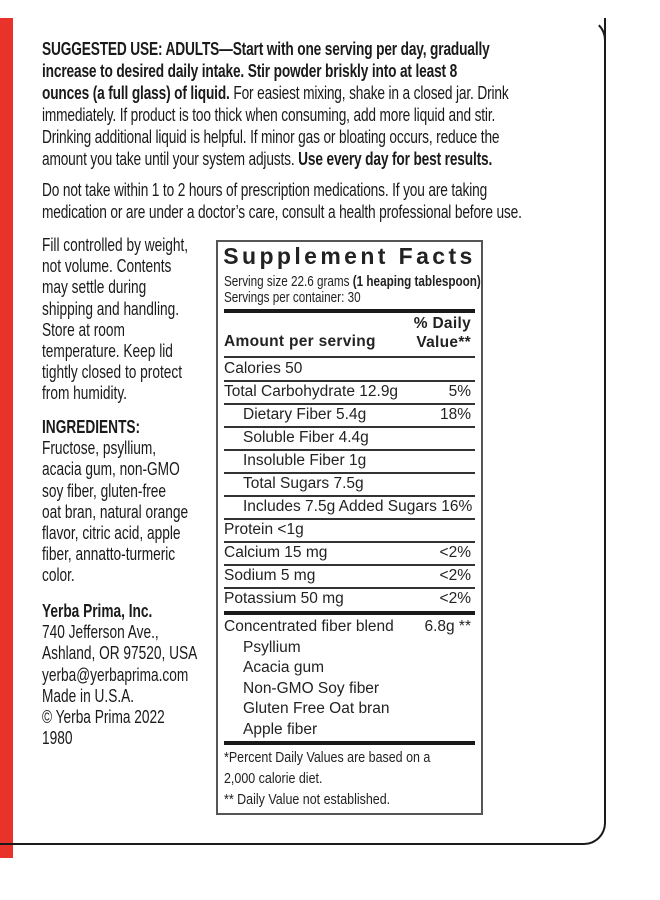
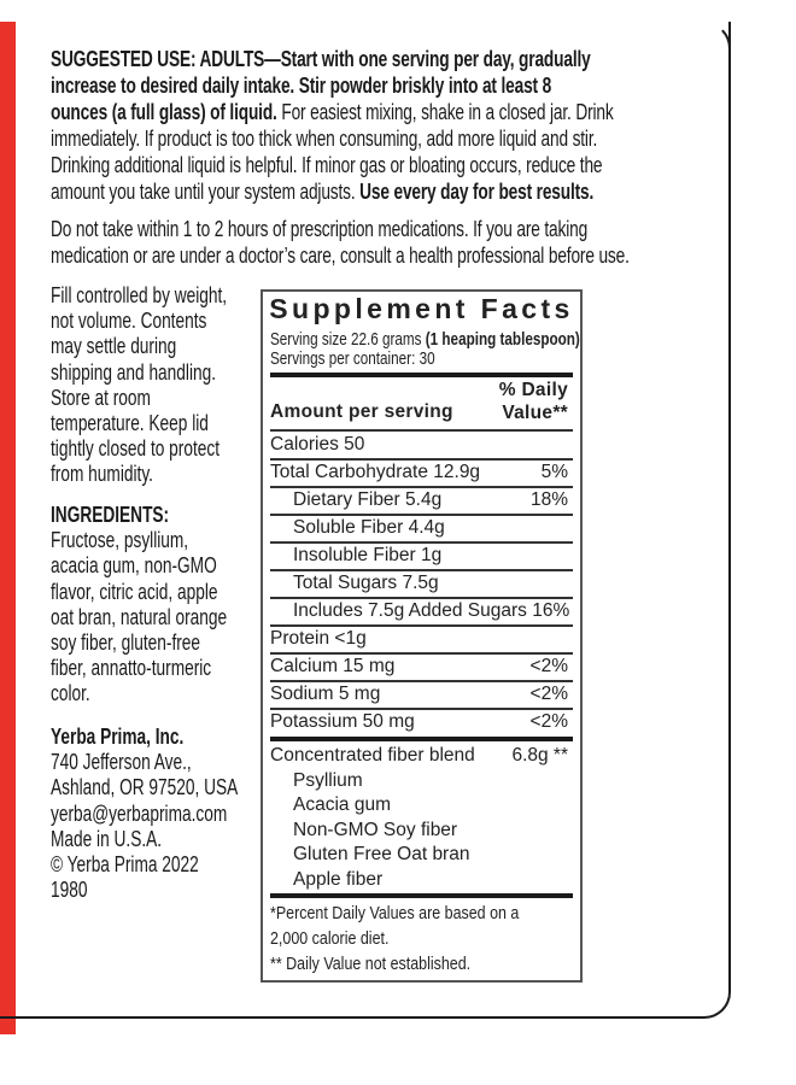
  SUGGESTED USE: ADULTS—Start with one serving per day, gradually
  increase to desired daily intake. Stir powder briskly into at least 8
  ounces (a full glass) of liquid. For easiest mixing, shake in a closed jar. Drink
  immediately. If product is too thick when consuming, add more liquid and stir.
  Drinking additional liquid is helpful. If minor gas or bloating occurs, reduce the
  amount you take until your system adjusts. Use every day for best results.
  Do not take within 1 to 2 hours of prescription medications. If you are taking
  medication or are under a doctor’s care, consult a health professional before use.
  Fill controlled by weight,
  not volume. Contents
  may settle during
  shipping and handling.
  Store at room
  temperature. Keep lid
  tightly closed to protect
  from humidity.
  INGREDIENTS:
  Fructose, psyllium,
  acacia gum, non-GMO
- soy fiber, gluten-free
+ flavor, citric acid, apple
  oat bran, natural orange
- flavor, citric acid, apple
+ soy fiber, gluten-free
  fiber, annatto-turmeric
  color.
  Yerba Prima, Inc.
  740 Jefferson Ave.,
  Ashland, OR 97520, USA
  yerba@yerbaprima.com
  Made in U.S.A.
  © Yerba Prima 2022
  1980
  Supplement Facts
  Serving size 22.6 grams (1 heaping tablespoon)
  Servings per container: 30
  % Daily
  Value**
  Amount per serving
  Calories 50
  Total Carbohydrate 12.9g
  5%
  Dietary Fiber 5.4g
  18%
  Soluble Fiber 4.4g
  Insoluble Fiber 1g
  Total Sugars 7.5g
  Includes 7.5g Added Sugars 16%
  Protein <1g
  Calcium 15 mg
  <2%
  Sodium 5 mg
  <2%
  Potassium 50 mg
  <2%
  Concentrated fiber blend
  6.8g **
  Psyllium
  Acacia gum
  Non-GMO Soy fiber
  Gluten Free Oat bran
  Apple fiber
  *Percent Daily Values are based on a
  2,000 calorie diet.
  ** Daily Value not established.
